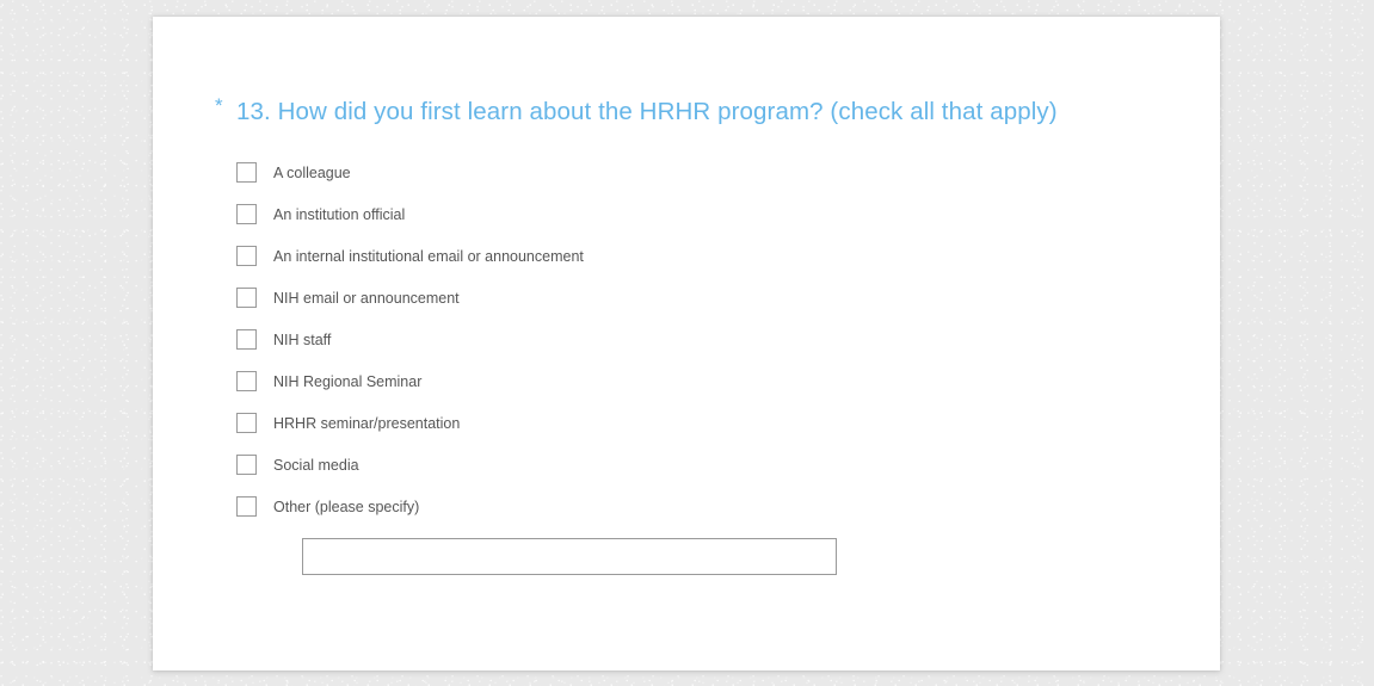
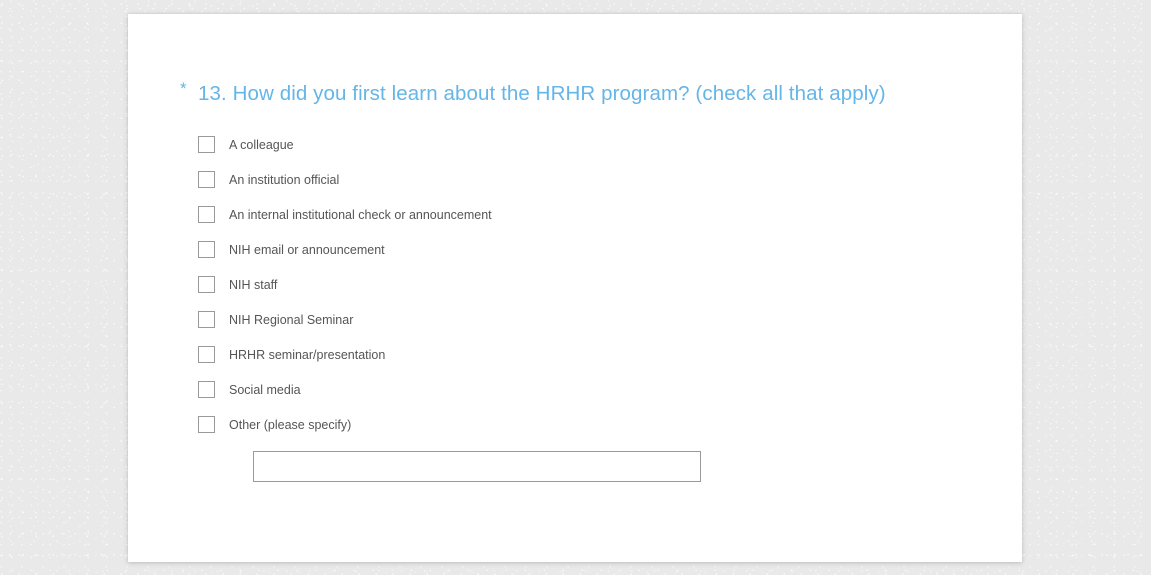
  *
  13. How did you first learn about the HRHR program? (check all that apply)
  A colleague
  An institution official
- An internal institutional email or announcement
+ An internal institutional check or announcement
  NIH email or announcement
  NIH staff
  NIH Regional Seminar
  HRHR seminar/presentation
  Social media
  Other (please specify)
